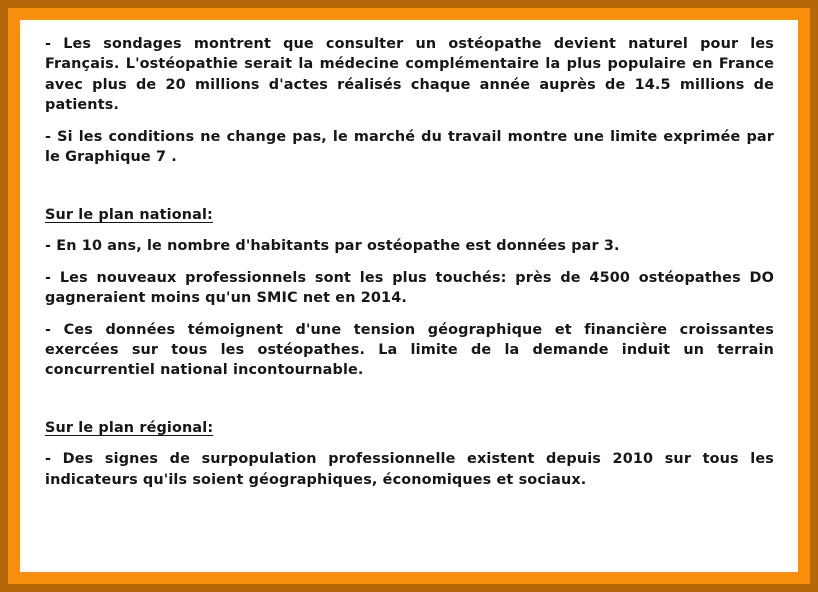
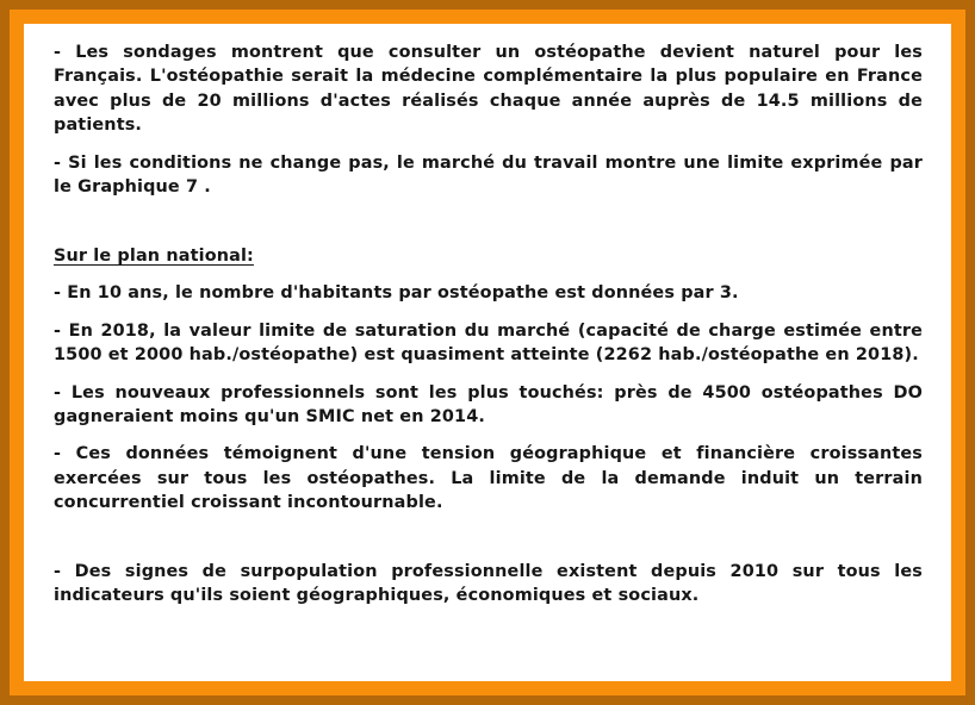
  - Les sondages montrent que consulter un ostéopathe devient naturel pour les Français. L'ostéopathie serait la médecine complémentaire la plus populaire en France avec plus de 20 millions d'actes réalisés chaque année auprès de 14.5 millions de patients.
  - Si les conditions ne change pas, le marché du travail montre une limite exprimée par le Graphique 7 .
  Sur le plan national:
  - En 10 ans, le nombre d'habitants par ostéopathe est données par 3.
+ - En 2018, la valeur limite de saturation du marché (capacité de charge estimée entre 1500 et 2000 hab./ostéopathe) est quasiment atteinte (2262 hab./ostéopathe en 2018).
  - Les nouveaux professionnels sont les plus touchés: près de 4500 ostéopathes DO gagneraient moins qu'un SMIC net en 2014.
- - Ces données témoignent d'une tension géographique et financière croissantes exercées sur tous les ostéopathes. La limite de la demande induit un terrain concurrentiel national incontournable.
+ - Ces données témoignent d'une tension géographique et financière croissantes exercées sur tous les ostéopathes. La limite de la demande induit un terrain concurrentiel croissant incontournable.
- Sur le plan régional:
  - Des signes de surpopulation professionnelle existent depuis 2010 sur tous les indicateurs qu'ils soient géographiques, économiques et sociaux.
